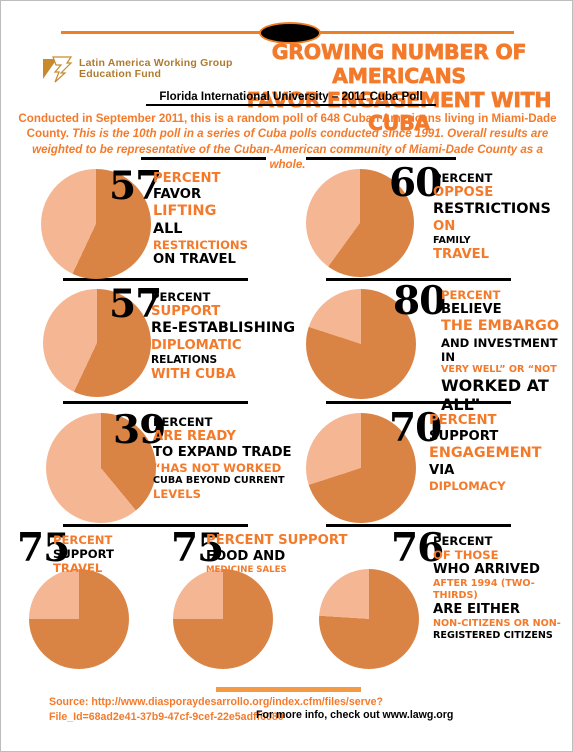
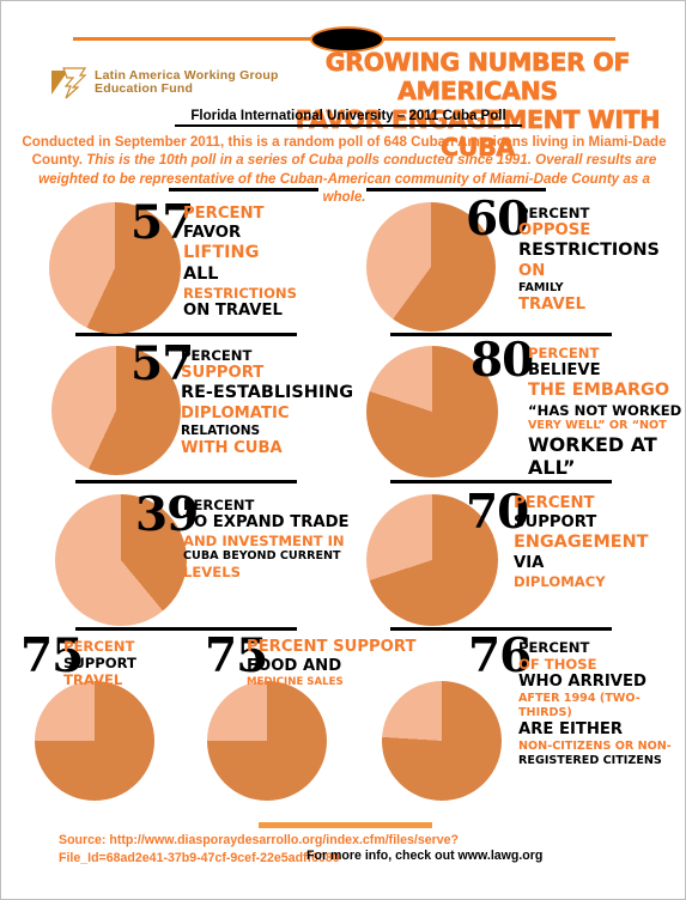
  Latin America Working Group
  Education Fund
  GROWING NUMBER OF AMERICANS
  FAVOR ENGAGEMENT WITH CUBA
  Florida International University – 2011 Cuba Poll
  Conducted in September 2011, this is a random poll of 648 Cuban Americans living in Miami-Dade County. This is the 10th poll in a series of Cuba polls conducted since 1991. Overall results are weighted to be representative of the Cuban-American community of Miami-Dade County as a whole.
  57
  PERCENT
  FAVOR
  LIFTING
  ALL
  RESTRICTIONS
  ON TRAVEL
  60
  PERCENT
  OPPOSE
  RESTRICTIONS
  ON
  FAMILY
  TRAVEL
  57
  PERCENT
  SUPPORT
  RE-ESTABLISHING
  DIPLOMATIC
  RELATIONS
  WITH CUBA
  80
  PERCENT
  BELIEVE
  THE EMBARGO
- AND INVESTMENT IN
+ “HAS NOT WORKED
  VERY WELL” OR “NOT
  WORKED AT ALL”
  39
  PERCENT
- ARE READY
  TO EXPAND TRADE
- “HAS NOT WORKED
+ AND INVESTMENT IN
  CUBA BEYOND CURRENT
  LEVELS
  70
  PERCENT
  SUPPORT
  ENGAGEMENT
  VIA
  DIPLOMACY
  75
  PERCENT
  SUPPORT
  TRAVEL
  75
  PERCENT SUPPORT
  FOOD AND
  MEDICINE SALES
  76
  PERCENT
  OF THOSE
  WHO ARRIVED
  AFTER 1994 (TWO-THIRDS)
  ARE EITHER
  NON-CITIZENS OR NON-
  REGISTERED CITIZENS
  Source: http://www.diasporaydesarrollo.org/index.cfm/files/serve?File_Id=68ad2e41-37b9-47cf-9cef-22e5adff6080
  For more info, check out www.lawg.org
